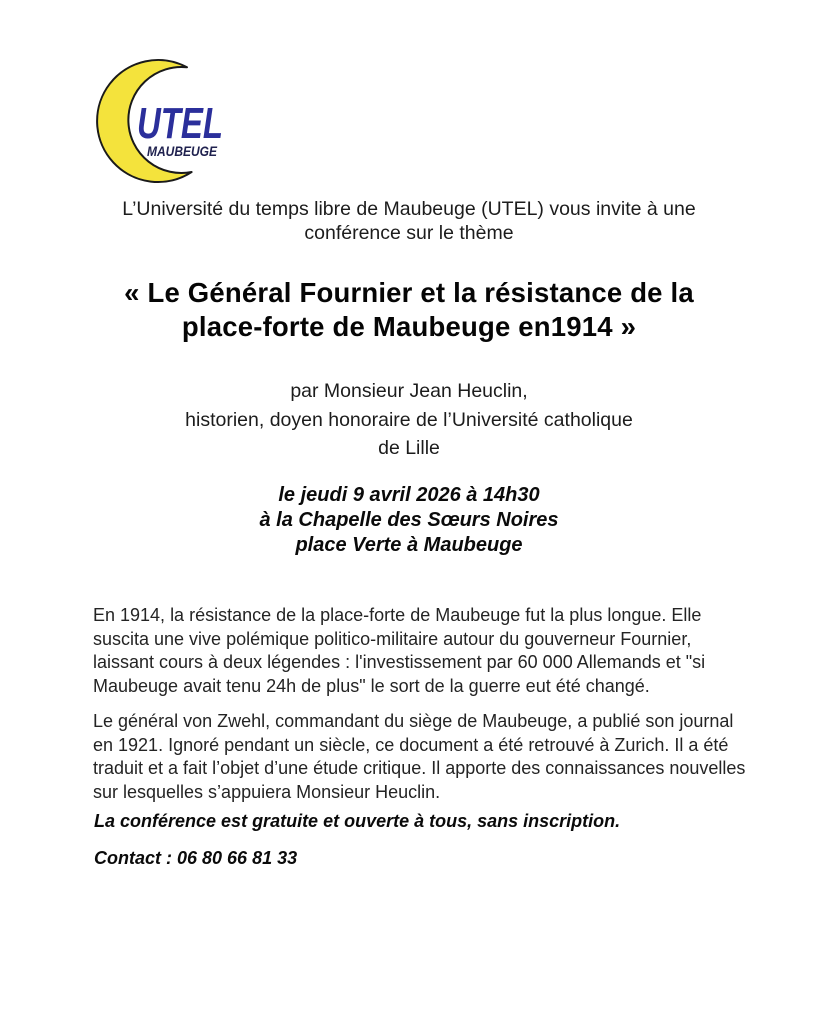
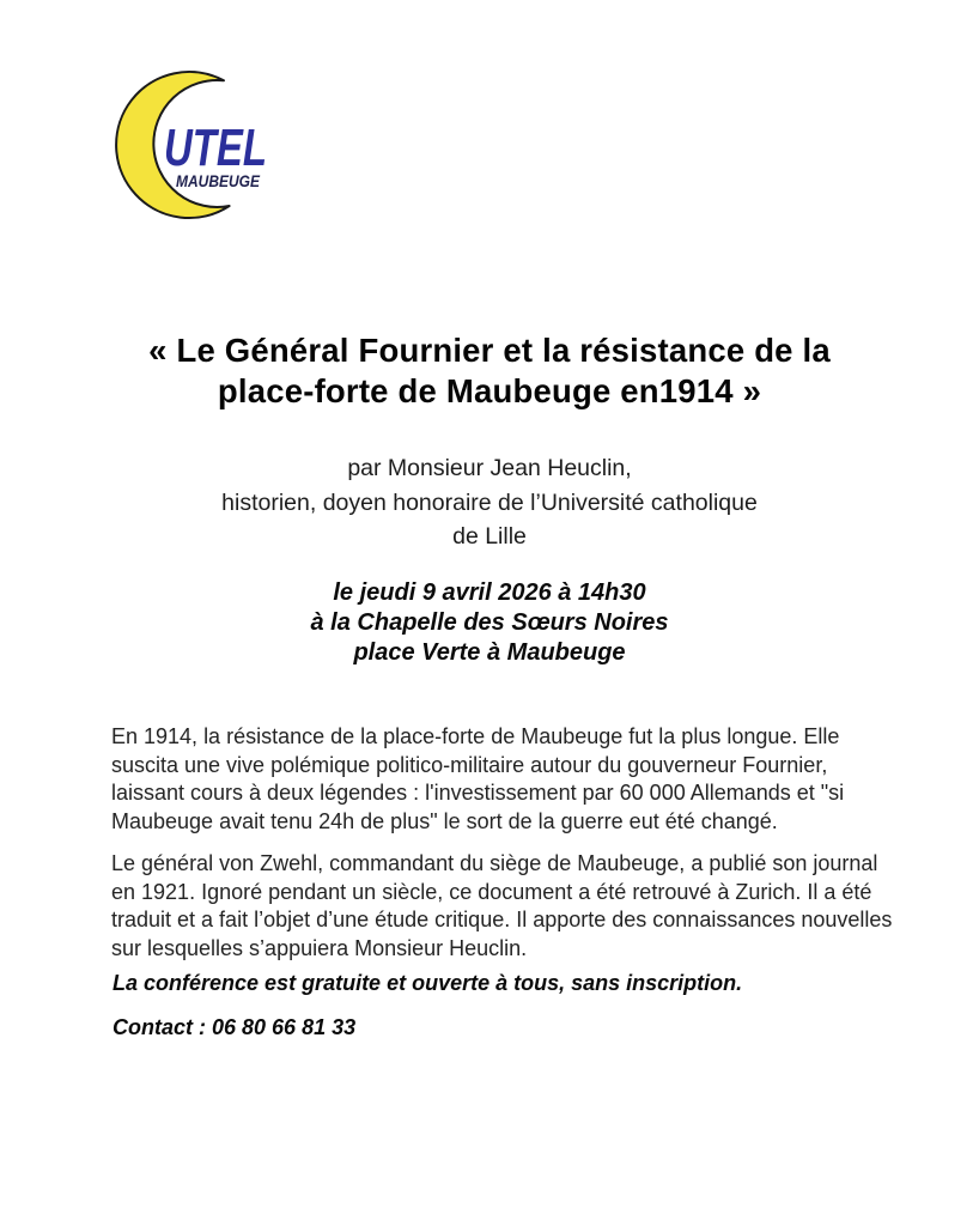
  UTEL
  MAUBEUGE
- L’Université du temps libre de Maubeuge (UTEL) vous invite à une
- conférence sur le thème
  « Le Général Fournier et la résistance de la
  place-forte de Maubeuge en1914 »
  par Monsieur Jean Heuclin,
  historien, doyen honoraire de l’Université catholique
  de Lille
  le jeudi 9 avril 2026 à 14h30
  à la Chapelle des Sœurs Noires
  place Verte à Maubeuge
  En 1914, la résistance de la place-forte de Maubeuge fut la plus longue. Elle suscita une vive polémique politico-militaire autour du gouverneur Fournier, laissant cours à deux légendes : l'investissement par 60 000 Allemands et "si Maubeuge avait tenu 24h de plus" le sort de la guerre eut été changé.
  Le général von Zwehl, commandant du siège de Maubeuge, a publié son journal en 1921. Ignoré pendant un siècle, ce document a été retrouvé à Zurich. Il a été traduit et a fait l’objet d’une étude critique. Il apporte des connaissances nouvelles sur lesquelles s’appuiera Monsieur Heuclin.
  La conférence est gratuite et ouverte à tous, sans inscription.
  Contact : 06 80 66 81 33
